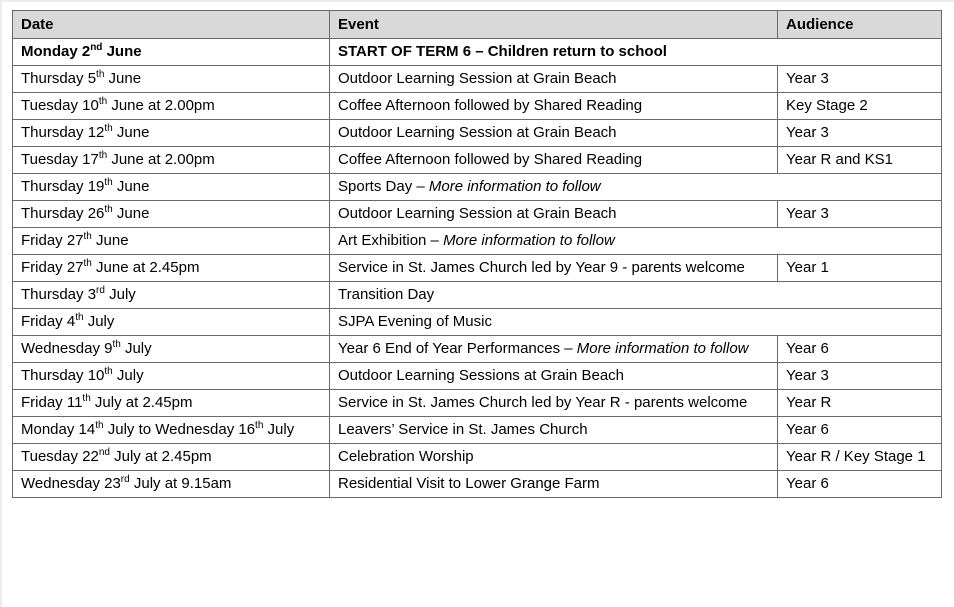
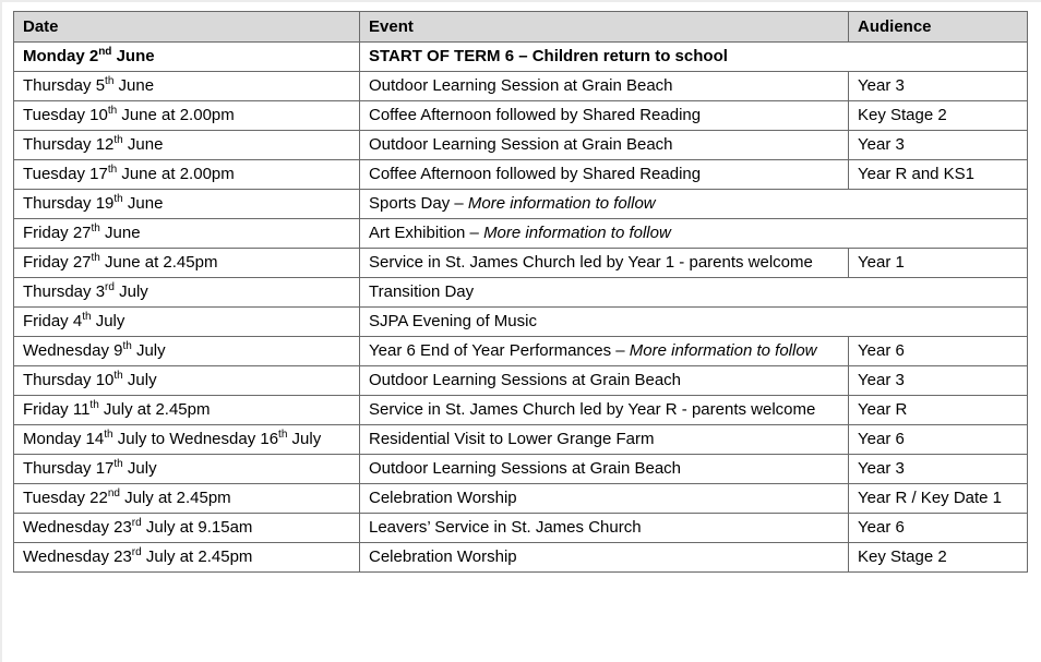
  Date	Event	Audience
  Monday 2nd June	START OF TERM 6 – Children return to school
  Thursday 5th June	Outdoor Learning Session at Grain Beach	Year 3
  Tuesday 10th June at 2.00pm	Coffee Afternoon followed by Shared Reading	Key Stage 2
  Thursday 12th June	Outdoor Learning Session at Grain Beach	Year 3
  Tuesday 17th June at 2.00pm	Coffee Afternoon followed by Shared Reading	Year R and KS1
  Thursday 19th June	Sports Day – More information to follow
- Thursday 26th June	Outdoor Learning Session at Grain Beach	Year 3
  Friday 27th June	Art Exhibition – More information to follow
- Friday 27th June at 2.45pm	Service in St. James Church led by Year 9 - parents welcome	Year 1
+ Friday 27th June at 2.45pm	Service in St. James Church led by Year 1 - parents welcome	Year 1
  Thursday 3rd July	Transition Day
  Friday 4th July	SJPA Evening of Music
  Wednesday 9th July	Year 6 End of Year Performances – More information to follow	Year 6
  Thursday 10th July	Outdoor Learning Sessions at Grain Beach	Year 3
  Friday 11th July at 2.45pm	Service in St. James Church led by Year R - parents welcome	Year R
- Monday 14th July to Wednesday 16th July	Leavers’ Service in St. James Church	Year 6
+ Monday 14th July to Wednesday 16th July	Residential Visit to Lower Grange Farm	Year 6
+ Thursday 17th July	Outdoor Learning Sessions at Grain Beach	Year 3
- Tuesday 22nd July at 2.45pm	Celebration Worship	Year R / Key Stage 1
+ Tuesday 22nd July at 2.45pm	Celebration Worship	Year R / Key Date 1
- Wednesday 23rd July at 9.15am	Residential Visit to Lower Grange Farm	Year 6
+ Wednesday 23rd July at 9.15am	Leavers’ Service in St. James Church	Year 6
+ Wednesday 23rd July at 2.45pm	Celebration Worship	Key Stage 2
